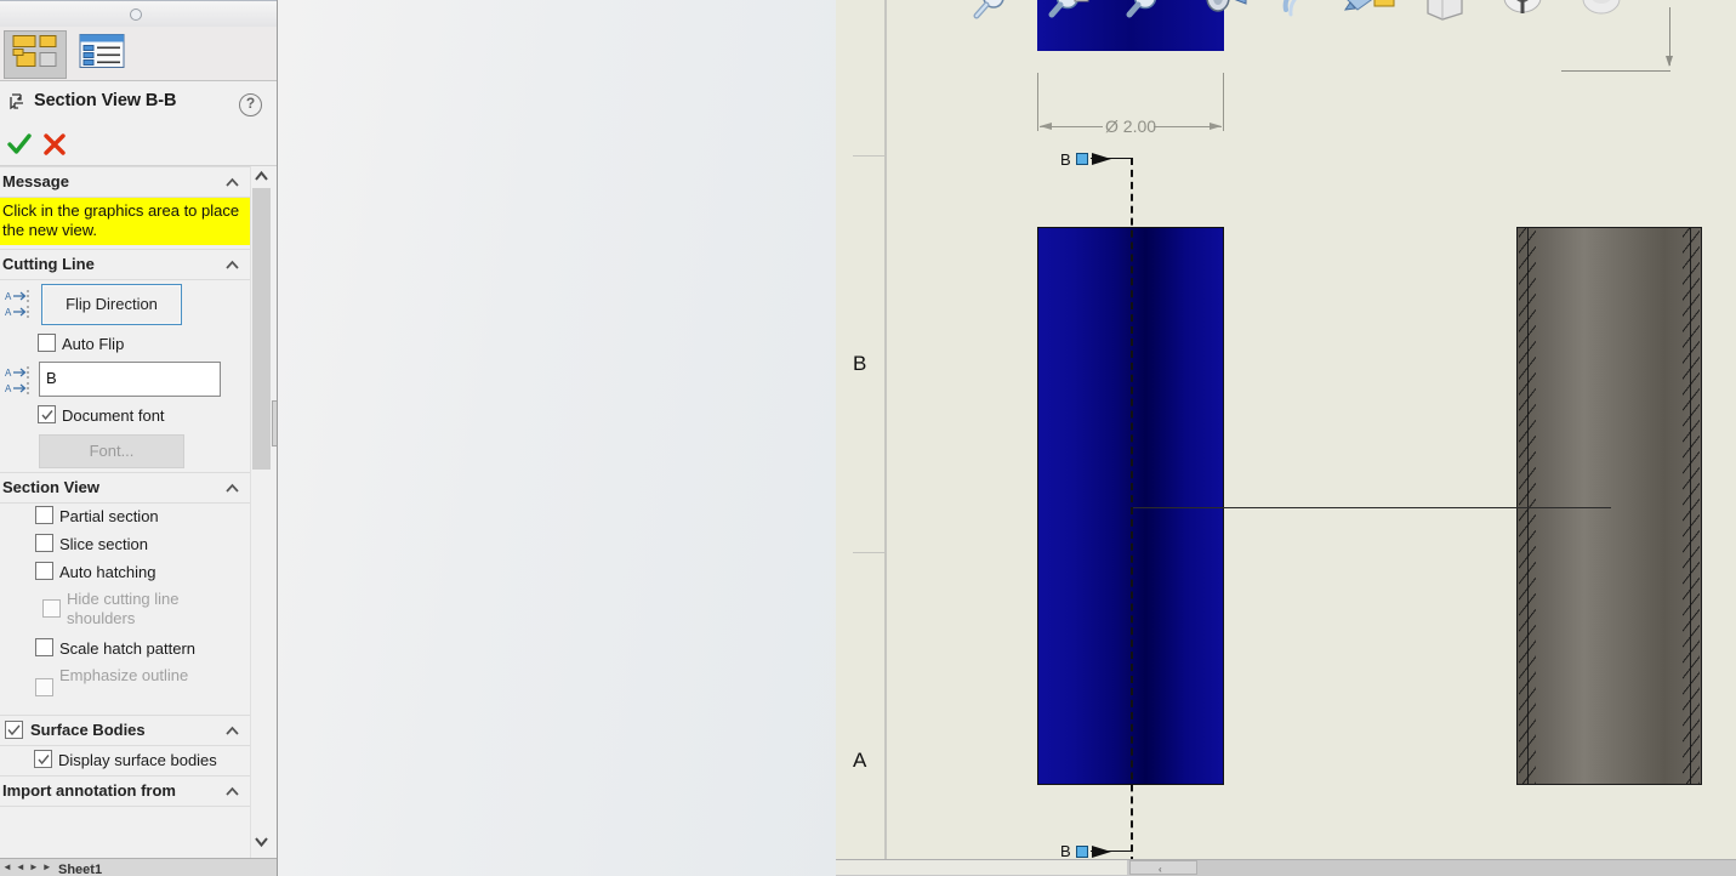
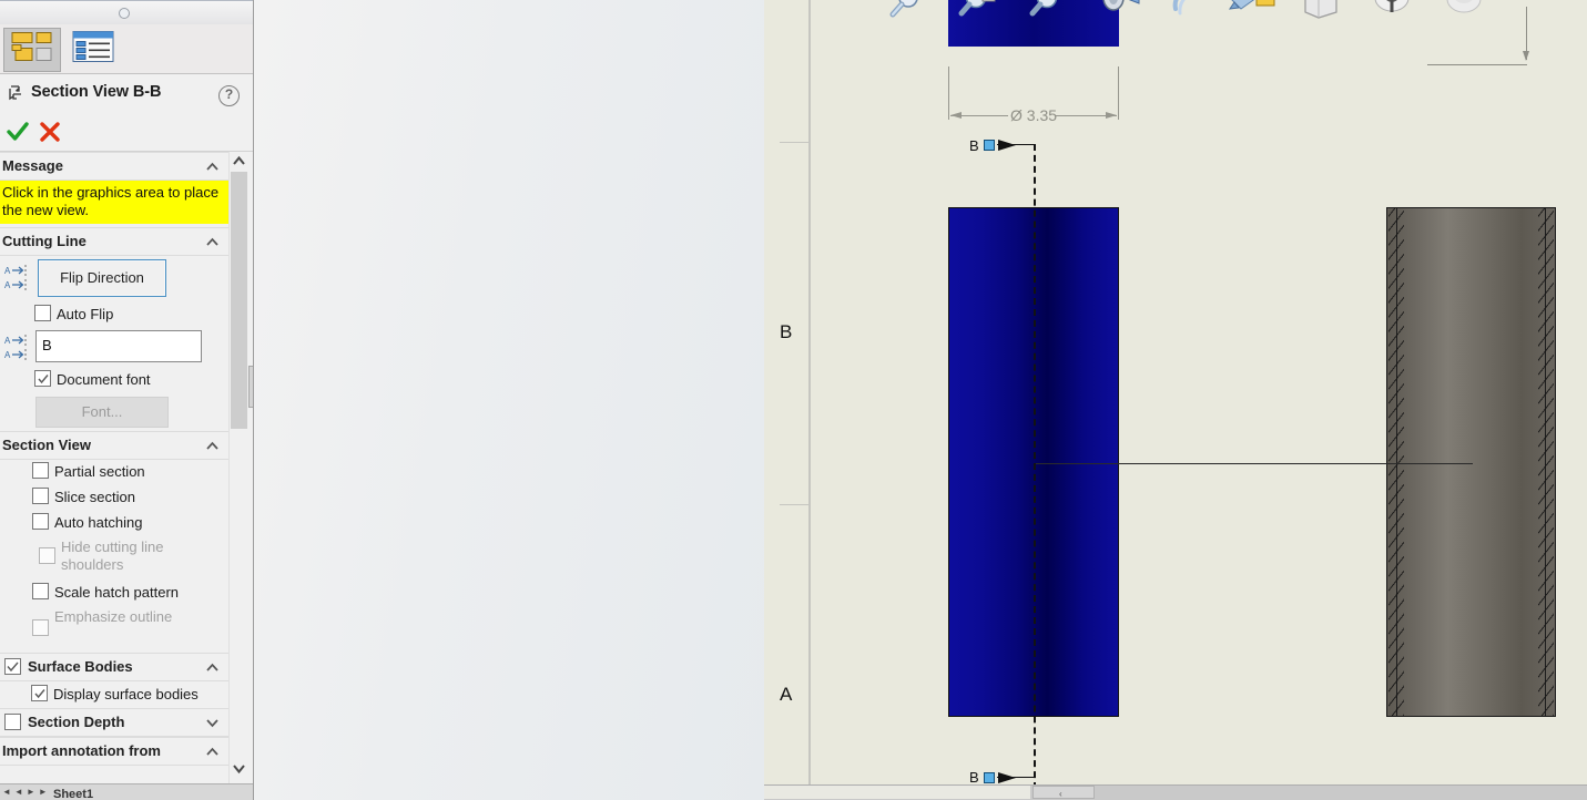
  Section View B-B
  ?
  Message
  Click in the graphics area to place the new view.
  Cutting Line
  A
  A
  Flip Direction
  Auto Flip
  A
  A
  B
  Document font
  Font...
  Section View
  Partial section
  Slice section
  Auto hatching
  Hide cutting line shoulders
  Scale hatch pattern
  Emphasize outline
  Surface Bodies
  Display surface bodies
+ Section Depth
  Import annotation from
  ◄◄►►
  Sheet1
  B
  A
- Ø 2.00
+ Ø 3.35
  B
  B
  ‹
